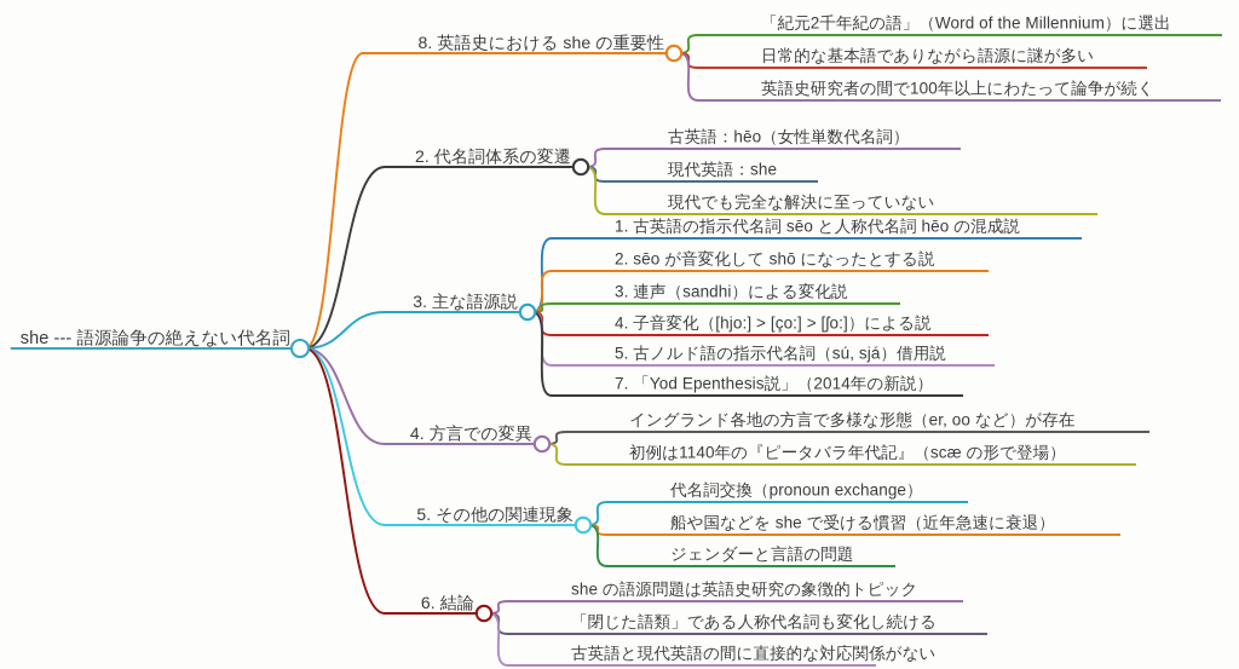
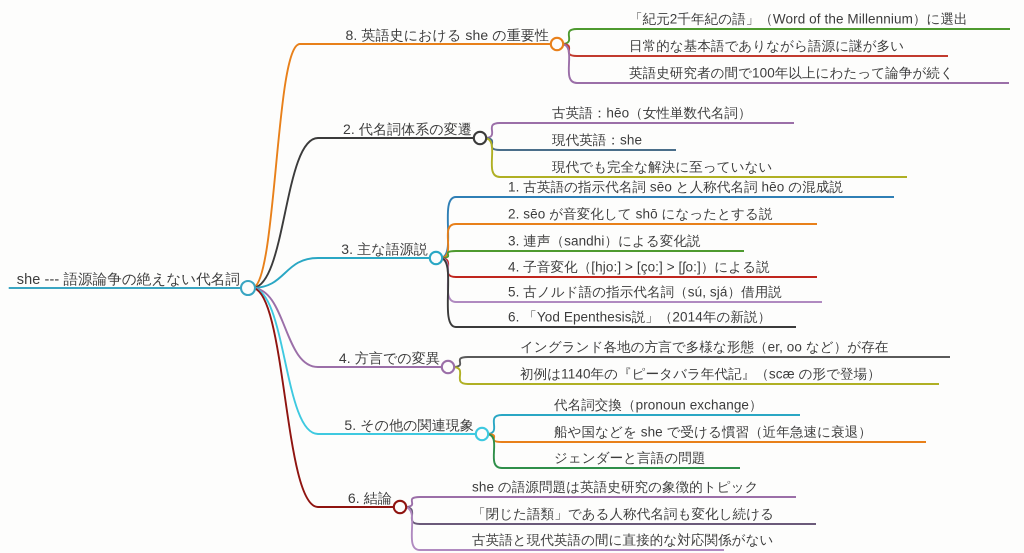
  she --- 語源論争の絶えない代名詞
  8. 英語史における she の重要性
  「紀元2千年紀の語」（Word of the Millennium）に選出
  日常的な基本語でありながら語源に謎が多い
  英語史研究者の間で100年以上にわたって論争が続く
  2. 代名詞体系の変遷
  古英語：hēo（女性単数代名詞）
  現代英語：she
  現代でも完全な解決に至っていない
  3. 主な語源説
  1. 古英語の指示代名詞 sēo と人称代名詞 hēo の混成説
  2. sēo が音変化して shō になったとする説
  3. 連声（sandhi）による変化説
  4. 子音変化（[hjo:] > [ço:] > [ʃo:]）による説
  5. 古ノルド語の指示代名詞（sú, sjá）借用説
- 7. 「Yod Epenthesis説」（2014年の新説）
+ 6. 「Yod Epenthesis説」（2014年の新説）
  4. 方言での変異
  イングランド各地の方言で多様な形態（er, oo など）が存在
  初例は1140年の『ピータバラ年代記』（scæ の形で登場）
  5. その他の関連現象
  代名詞交換（pronoun exchange）
  船や国などを she で受ける慣習（近年急速に衰退）
  ジェンダーと言語の問題
  6. 結論
  she の語源問題は英語史研究の象徴的トピック
  「閉じた語類」である人称代名詞も変化し続ける
  古英語と現代英語の間に直接的な対応関係がない
